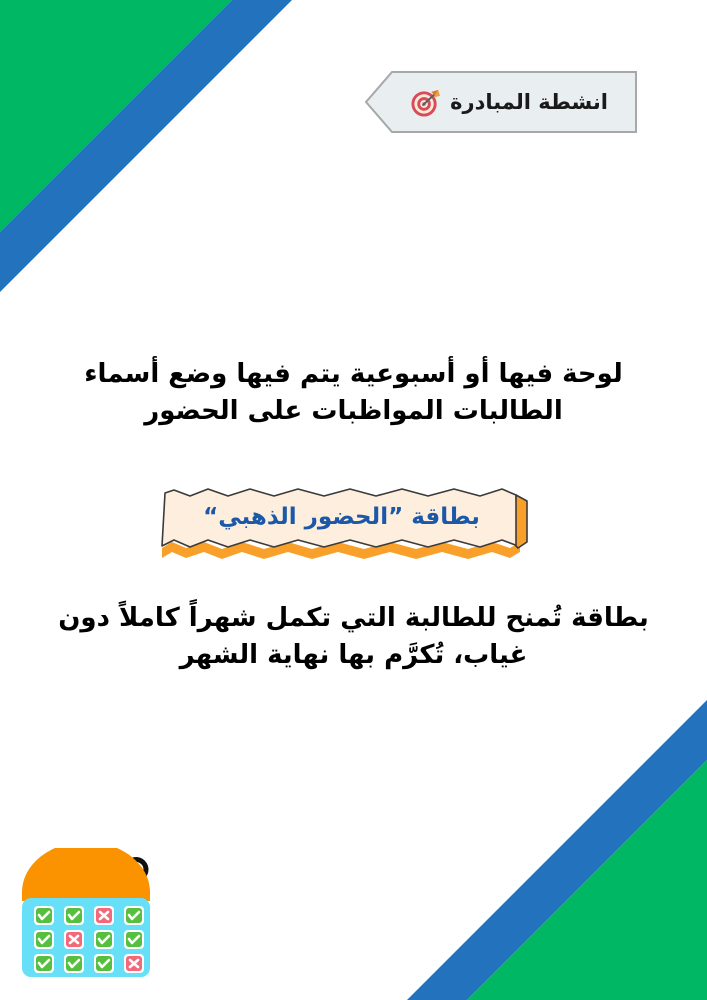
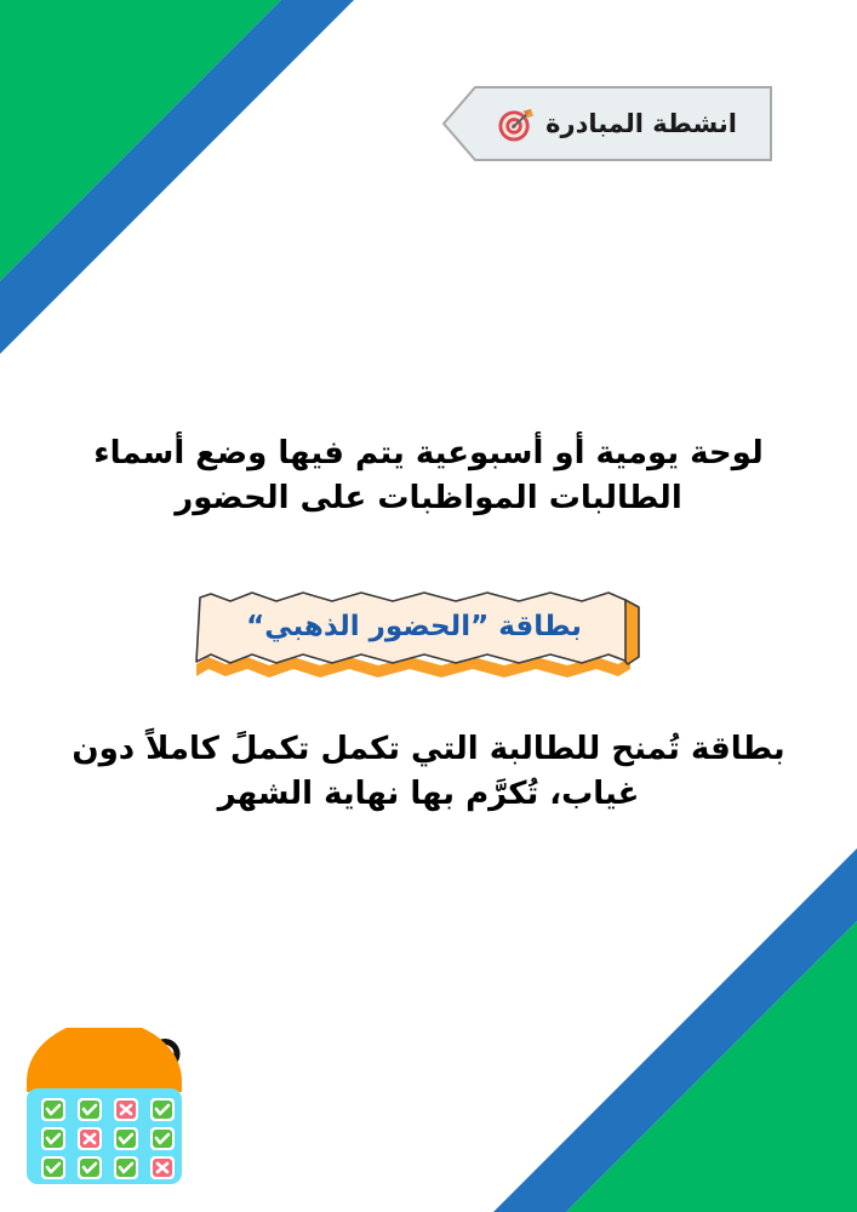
  انشطة المبادرة
- لوحة فيها أو أسبوعية يتم فيها وضع أسماء الطالبات المواظبات على الحضور
+ لوحة يومية أو أسبوعية يتم فيها وضع أسماء الطالبات المواظبات على الحضور
  بطاقة ”الحضور الذهبي“
- بطاقة تُمنح للطالبة التي تكمل شهراً كاملاً دون غياب، تُكرَّم بها نهاية الشهر
+ بطاقة تُمنح للطالبة التي تكمل تكملً كاملاً دون غياب، تُكرَّم بها نهاية الشهر
